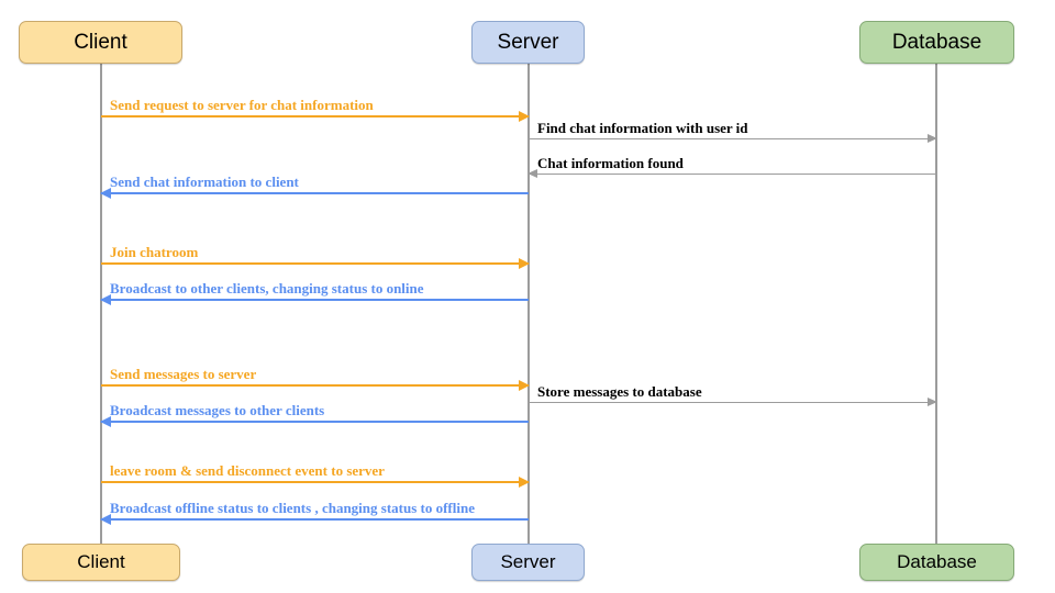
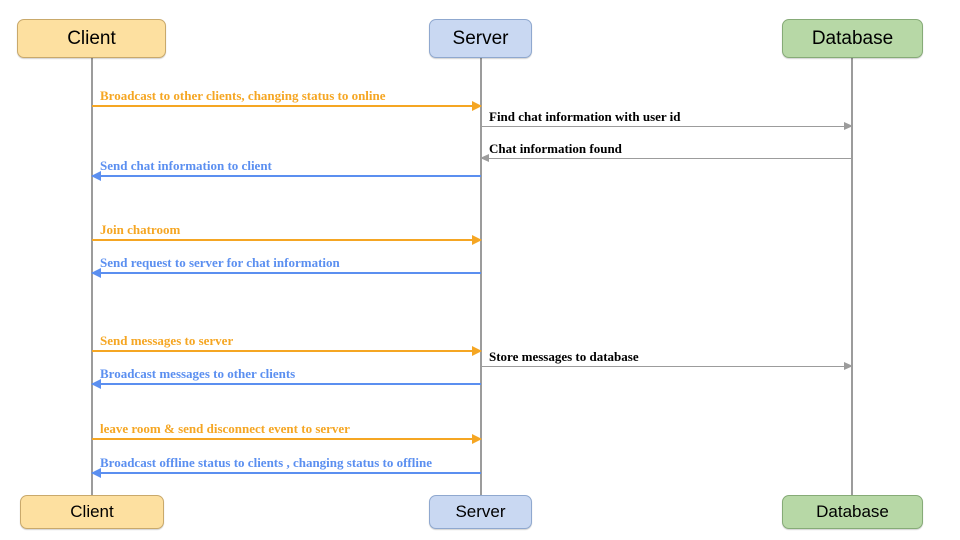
  Client
  Client
  Server
  Server
  Database
  Database
- Send request to server for chat information
+ Broadcast to other clients, changing status to online
  Find chat information with user id
  Chat information found
  Send chat information to client
  Join chatroom
- Broadcast to other clients, changing status to online
+ Send request to server for chat information
  Send messages to server
  Store messages to database
  Broadcast messages to other clients
  leave room & send disconnect event to server
  Broadcast offline status to clients , changing status to offline
